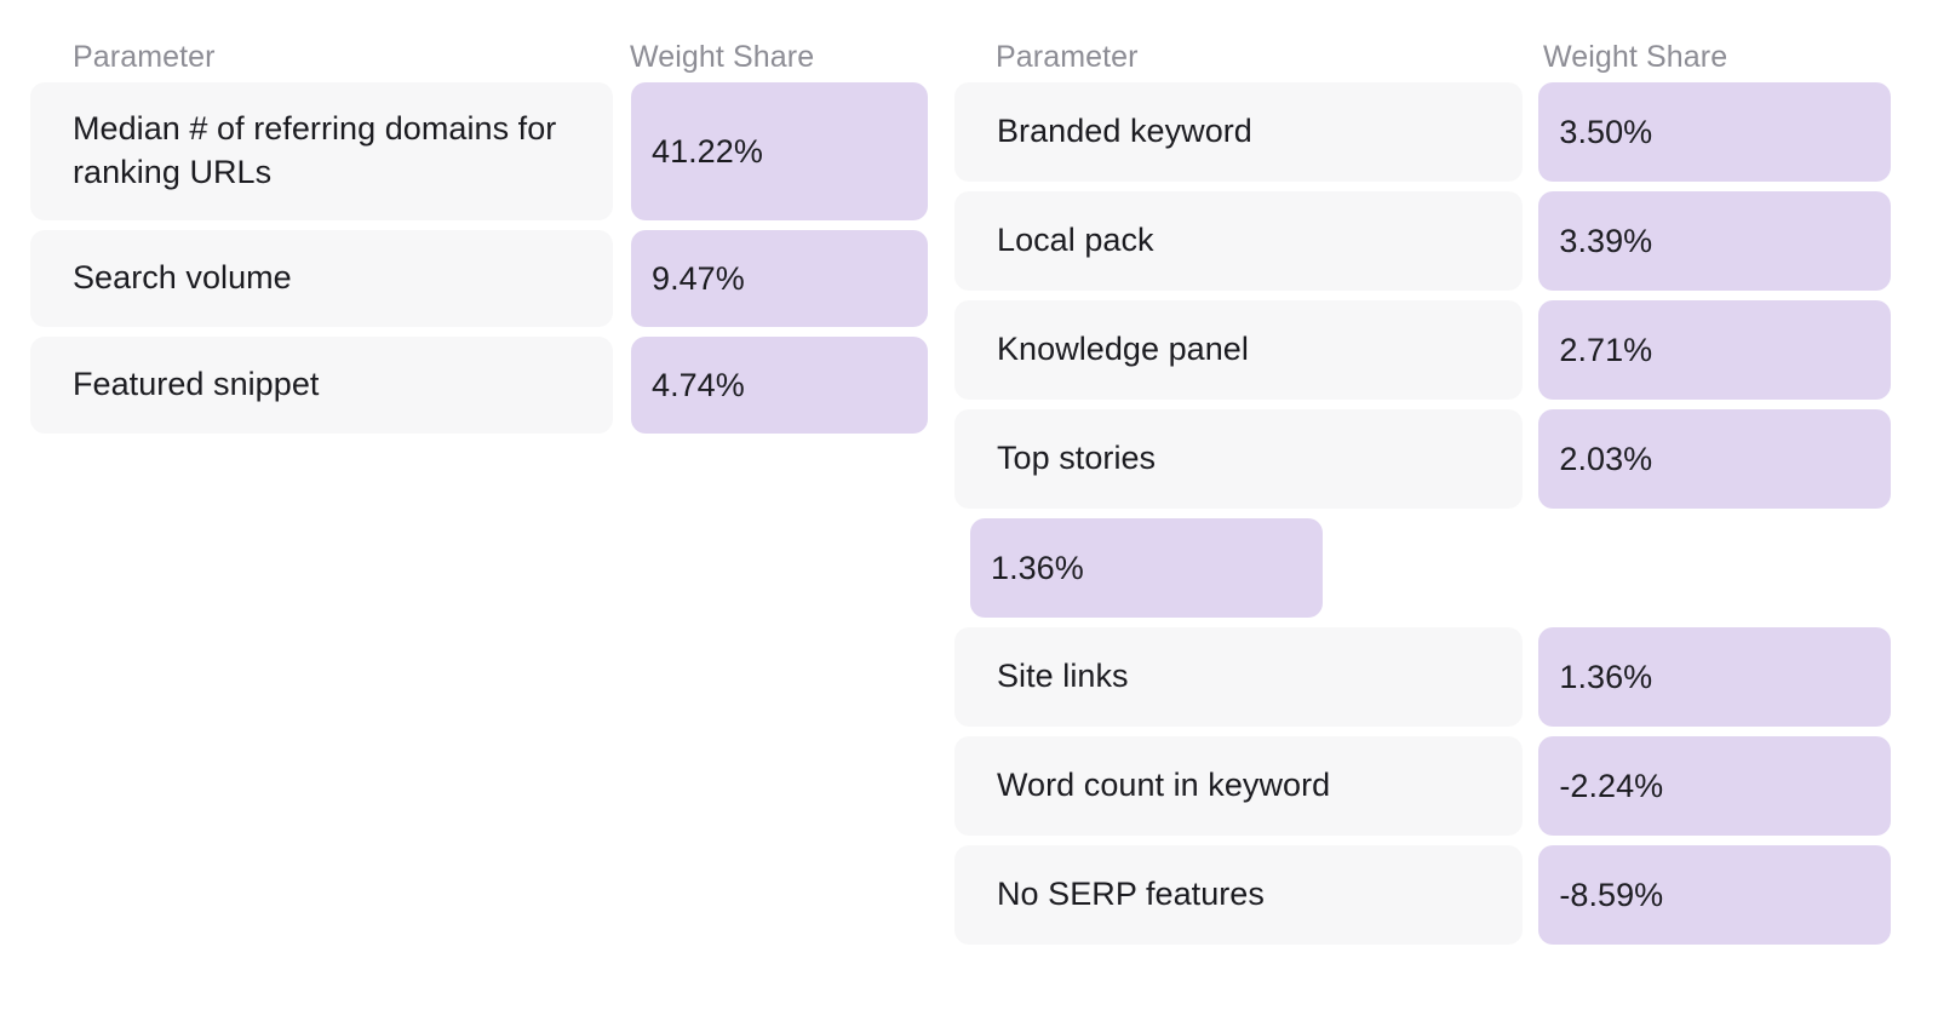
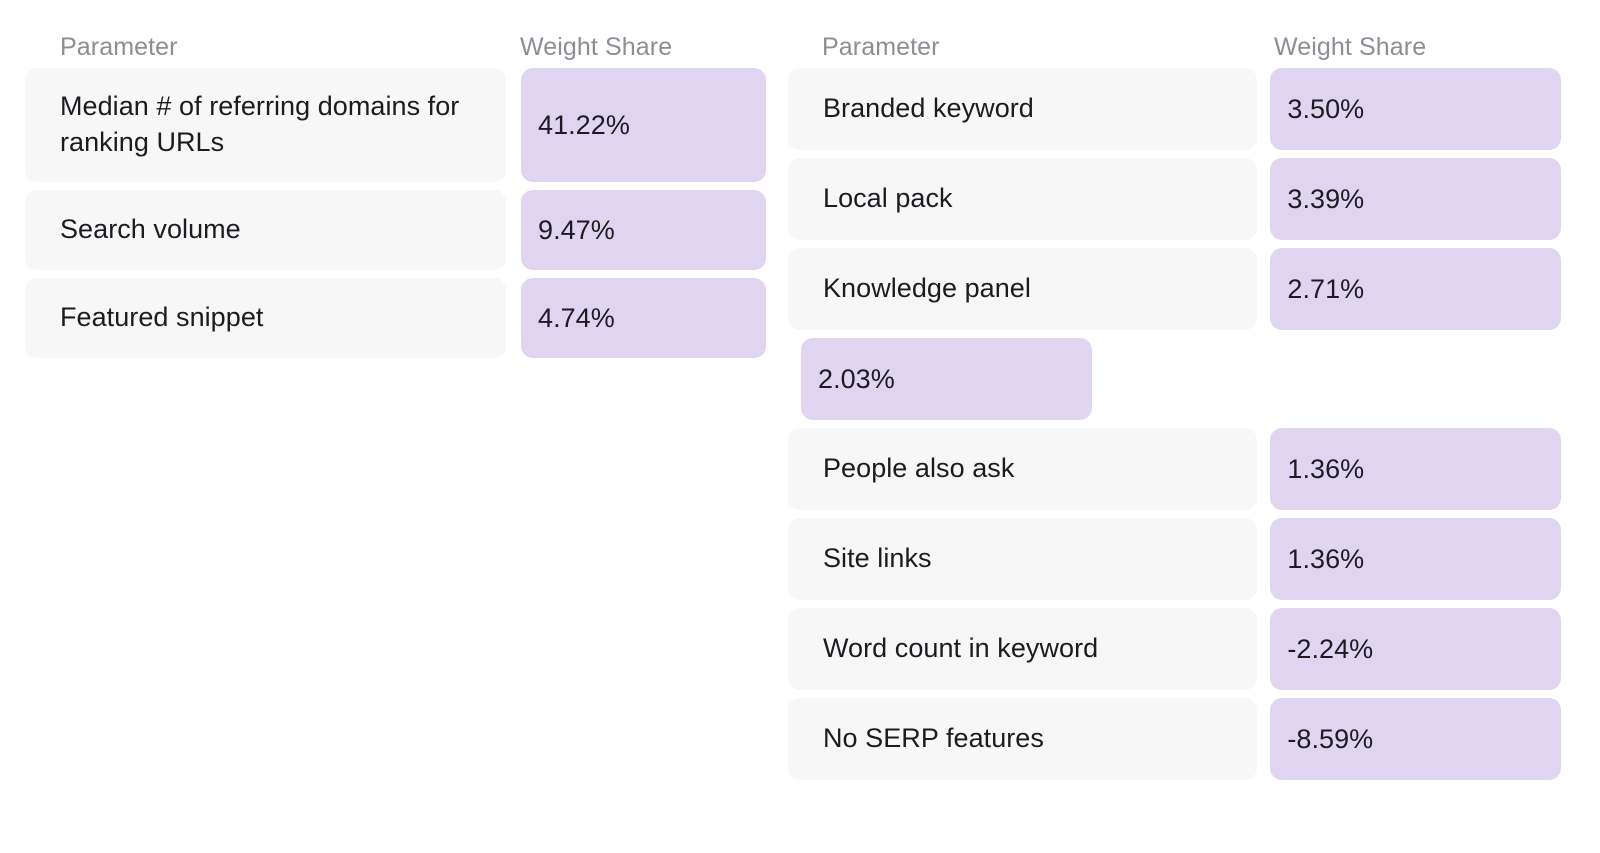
  Parameter
  Weight Share
  Median # of referring domains for ranking URLs
  41.22%
  Search volume
  9.47%
  Featured snippet
  4.74%
  Parameter
  Weight Share
  Branded keyword
  3.50%
  Local pack
  3.39%
  Knowledge panel
  2.71%
- Top stories
  2.03%
+ People also ask
  1.36%
  Site links
  1.36%
  Word count in keyword
  -2.24%
  No SERP features
  -8.59%
